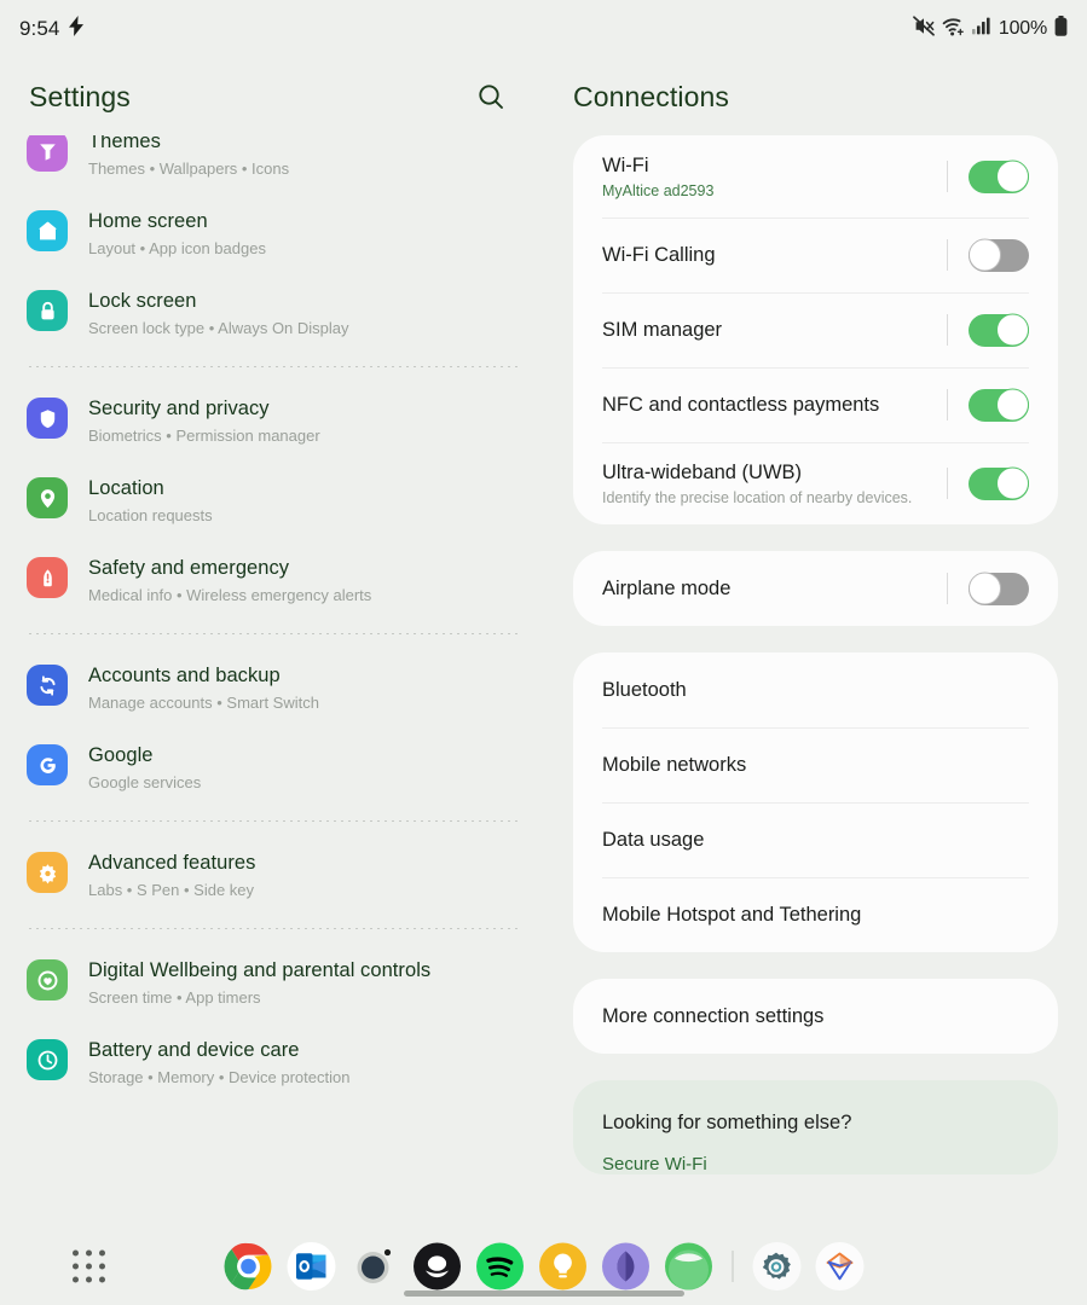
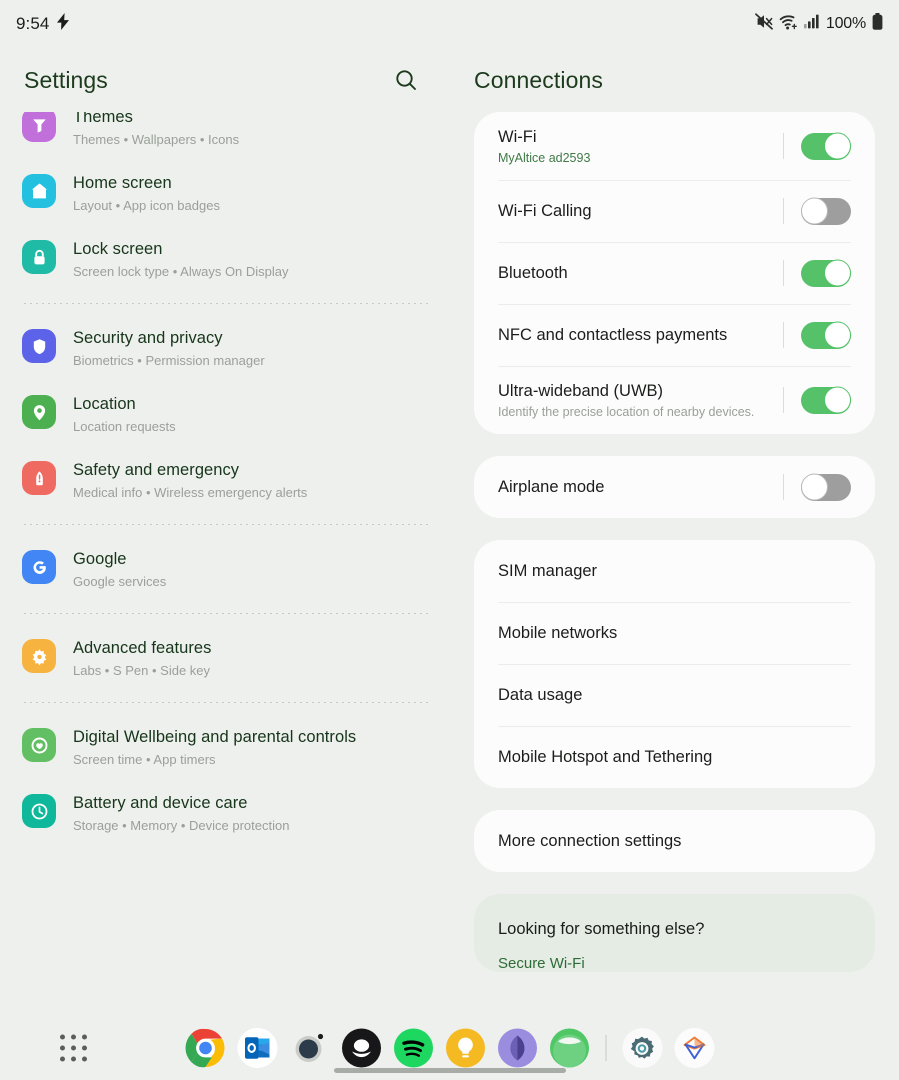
  9:54
  100%
  Settings
  Themes
  Themes • Wallpapers • Icons
  Home screen
  Layout • App icon badges
  Lock screen
  Screen lock type • Always On Display
  Security and privacy
  Biometrics • Permission manager
  Location
  Location requests
  Safety and emergency
  Medical info • Wireless emergency alerts
- Accounts and backup
- Manage accounts • Smart Switch
  Google
  Google services
  Advanced features
  Labs • S Pen • Side key
  Digital Wellbeing and parental controls
  Screen time • App timers
  Battery and device care
  Storage • Memory • Device protection
  Connections
  Wi-Fi
  MyAltice ad2593
  Wi-Fi Calling
- SIM manager
+ Bluetooth
  NFC and contactless payments
  Ultra-wideband (UWB)
  Identify the precise location of nearby devices.
  Airplane mode
- Bluetooth
+ SIM manager
  Mobile networks
  Data usage
  Mobile Hotspot and Tethering
  More connection settings
  Looking for something else?
  Secure Wi-Fi
